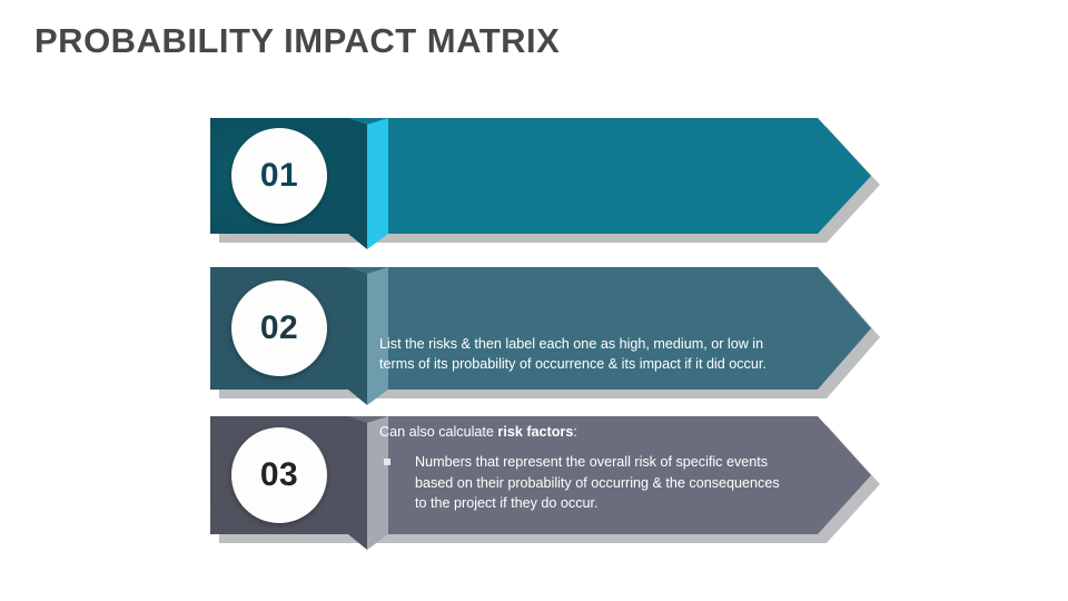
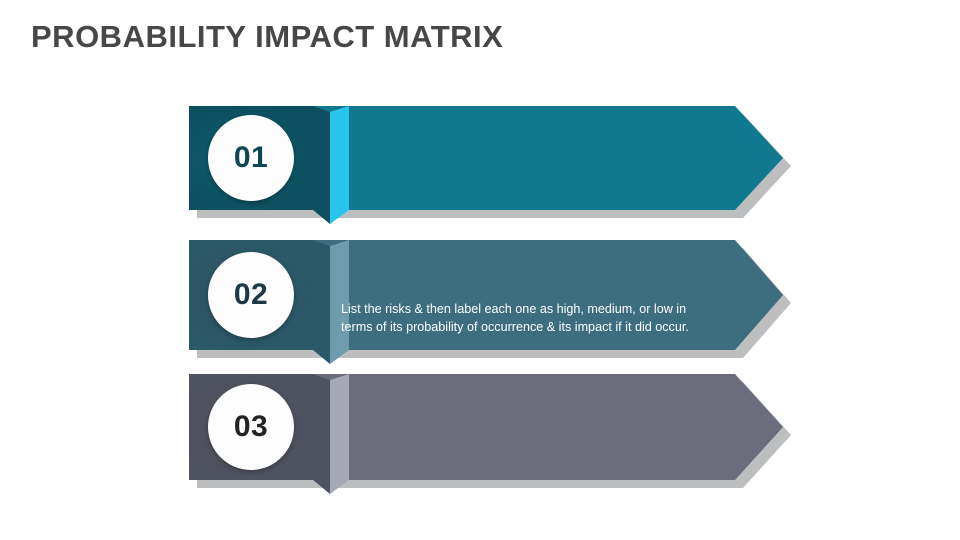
  PROBABILITY IMPACT MATRIX
  01
  02
  List the risks & then label each one as high, medium, or low in terms of its probability of occurrence & its impact if it did occur.
  03
- Can also calculate risk factors:
- Numbers that represent the overall risk of specific events based on their probability of occurring & the consequences to the project if they do occur.
